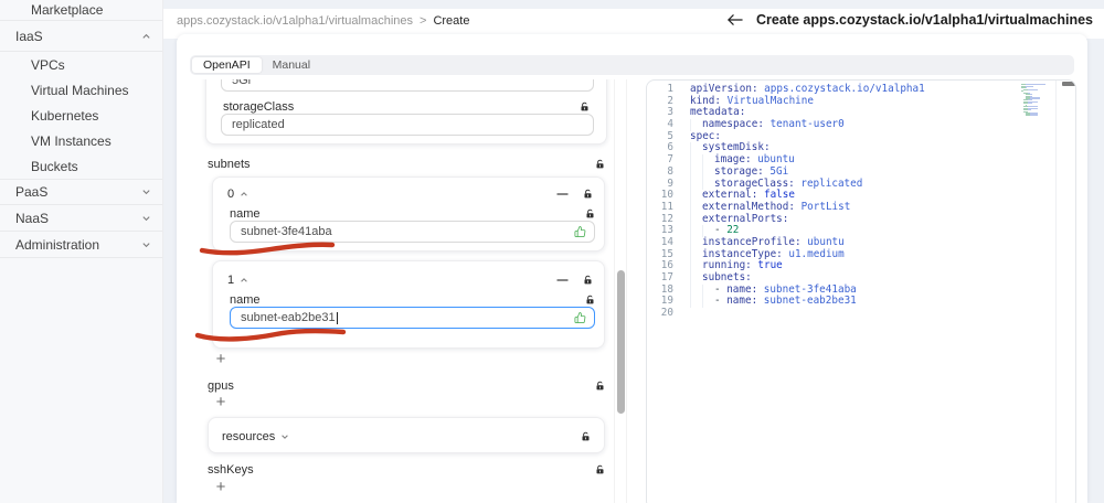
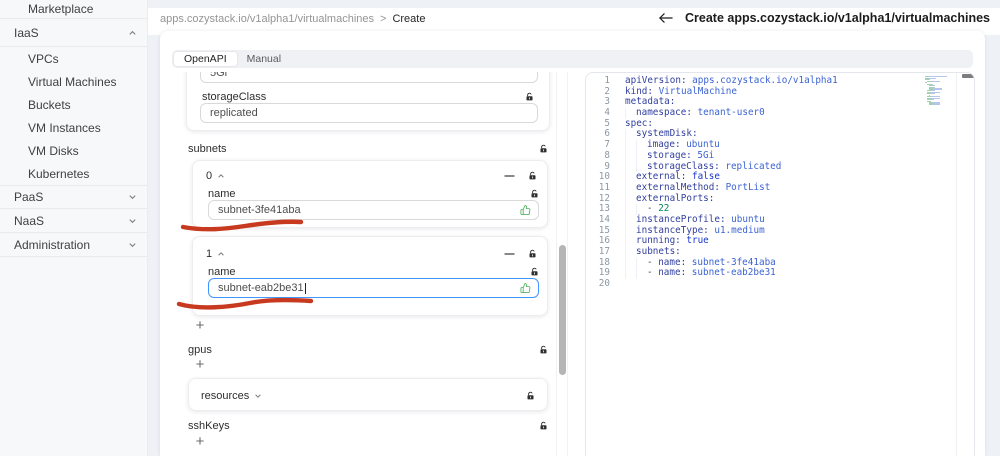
  Marketplace
  IaaS
  VPCs
  Virtual Machines
- Kubernetes
+ Buckets
  VM Instances
+ VM Disks
- Buckets
+ Kubernetes
  PaaS
  NaaS
  Administration
  apps.cozystack.io/v1alpha1/virtualmachines > Create
  Create apps.cozystack.io/v1alpha1/virtualmachines
  OpenAPI
  Manual
  5Gi
  storageClass
  replicated
  subnets
  0
  name
  subnet-3fe41aba
  1
  name
  subnet-eab2be31
  +
  gpus
  +
  resources
  sshKeys
  +
  1
  apiVersion: apps.cozystack.io/v1alpha1
  2
  kind: VirtualMachine
  3
  metadata:
  4
  namespace: tenant-user0
  5
  spec:
  6
  systemDisk:
  7
  image: ubuntu
  8
  storage: 5Gi
  9
  storageClass: replicated
  10
  external: false
  11
  externalMethod: PortList
  12
  externalPorts:
  13
  - 22
  14
  instanceProfile: ubuntu
  15
  instanceType: u1.medium
  16
  running: true
  17
  subnets:
  18
  - name: subnet-3fe41aba
  19
  - name: subnet-eab2be31
  20
